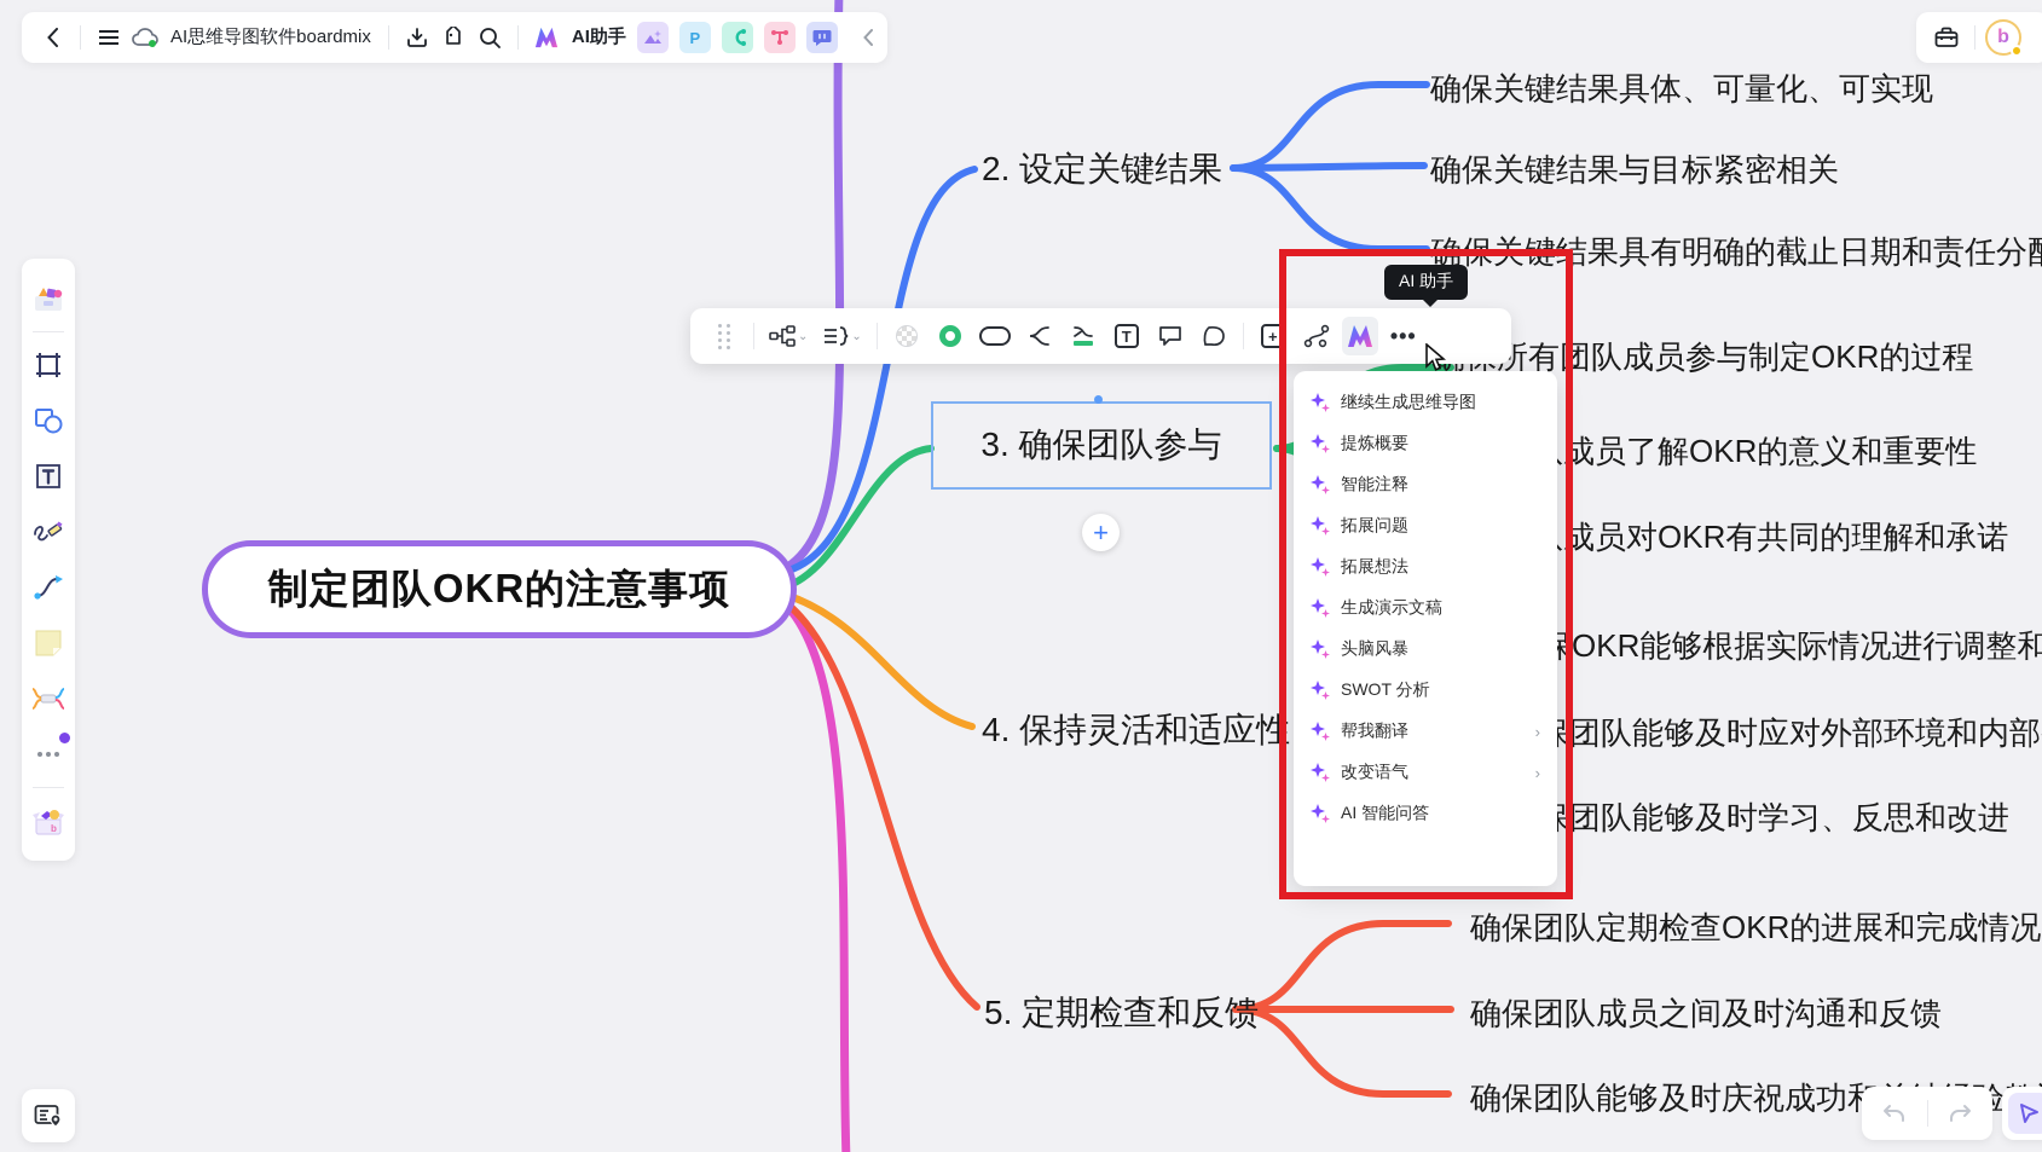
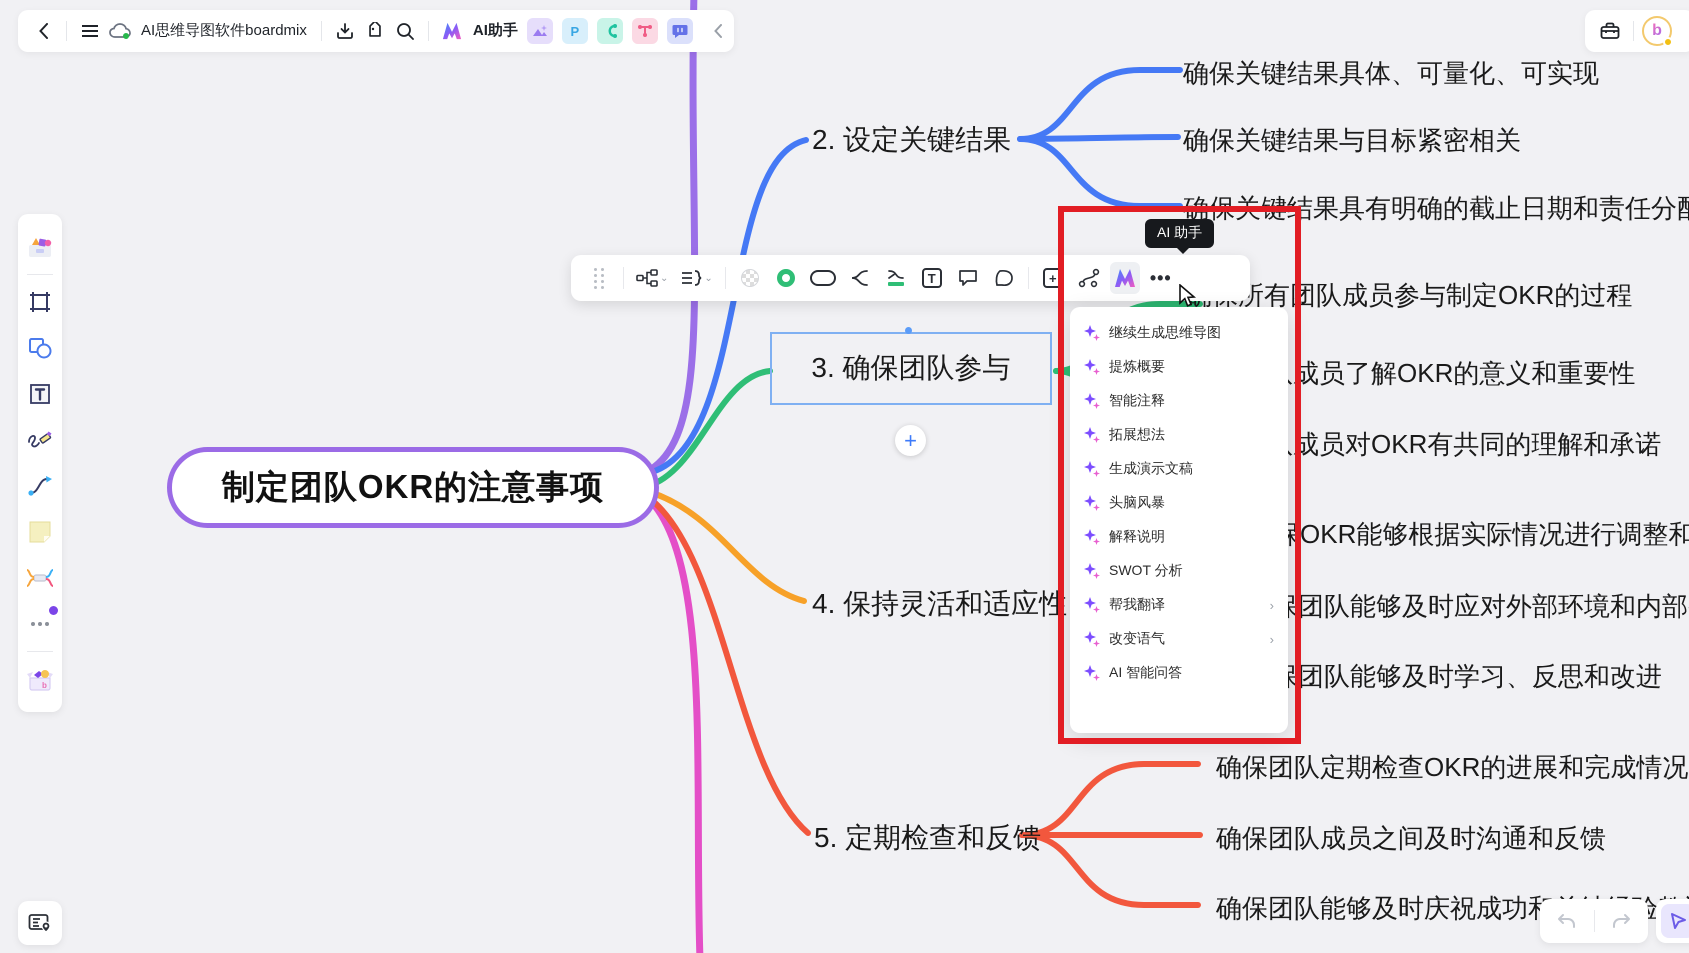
  制定团队OKR的注意事项
  2. 设定关键结果
  确保关键结果具体、可量化、可实现
  确保关键结果与目标紧密相关
  确保关键结果具有明确的截止日期和责任分
  3. 确保团队参与
  +
  所有团队成员参与制定OKR的过程
  成员了解OKR的意义和重要性
  成员对OKR有共同的理解和承诺
  4. 保持灵活和适应性
  OKR能够根据实际情况进行调整和
  团队能够及时应对外部环境和内部
  团队能够及时学习、反思和改进
  5. 定期检查和反馈
  确保团队定期检查OKR的进展和完成情况
  确保团队成员之间及时沟通和反馈
  ⌄
  ⌄
  T
  +
  •••
  AI 助手
  继续生成思维导图
  提炼概要
  智能注释
- 拓展问题
  拓展想法
  生成演示文稿
  头脑风暴
+ 解释说明
  SWOT 分析
  帮我翻译
  ›
  改变语气
  ›
  AI 智能问答
  AI思维导图软件boardmix
  AI助手
  P
  b
  b
